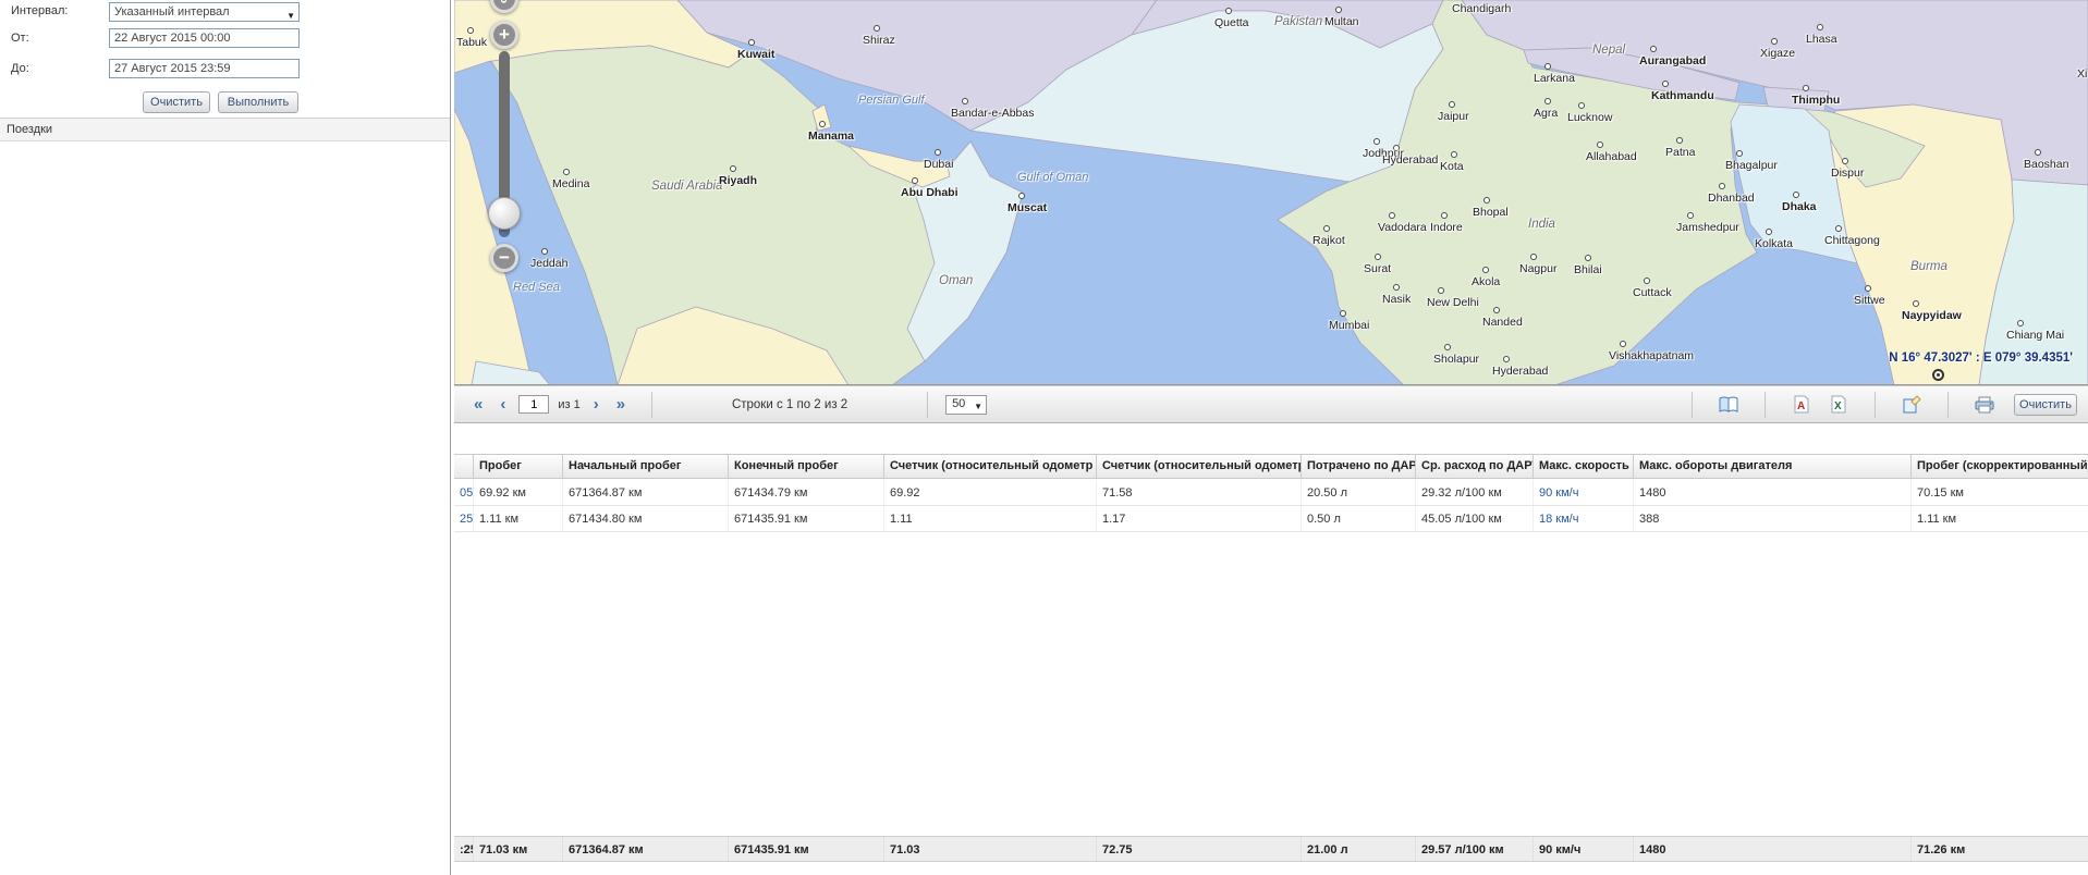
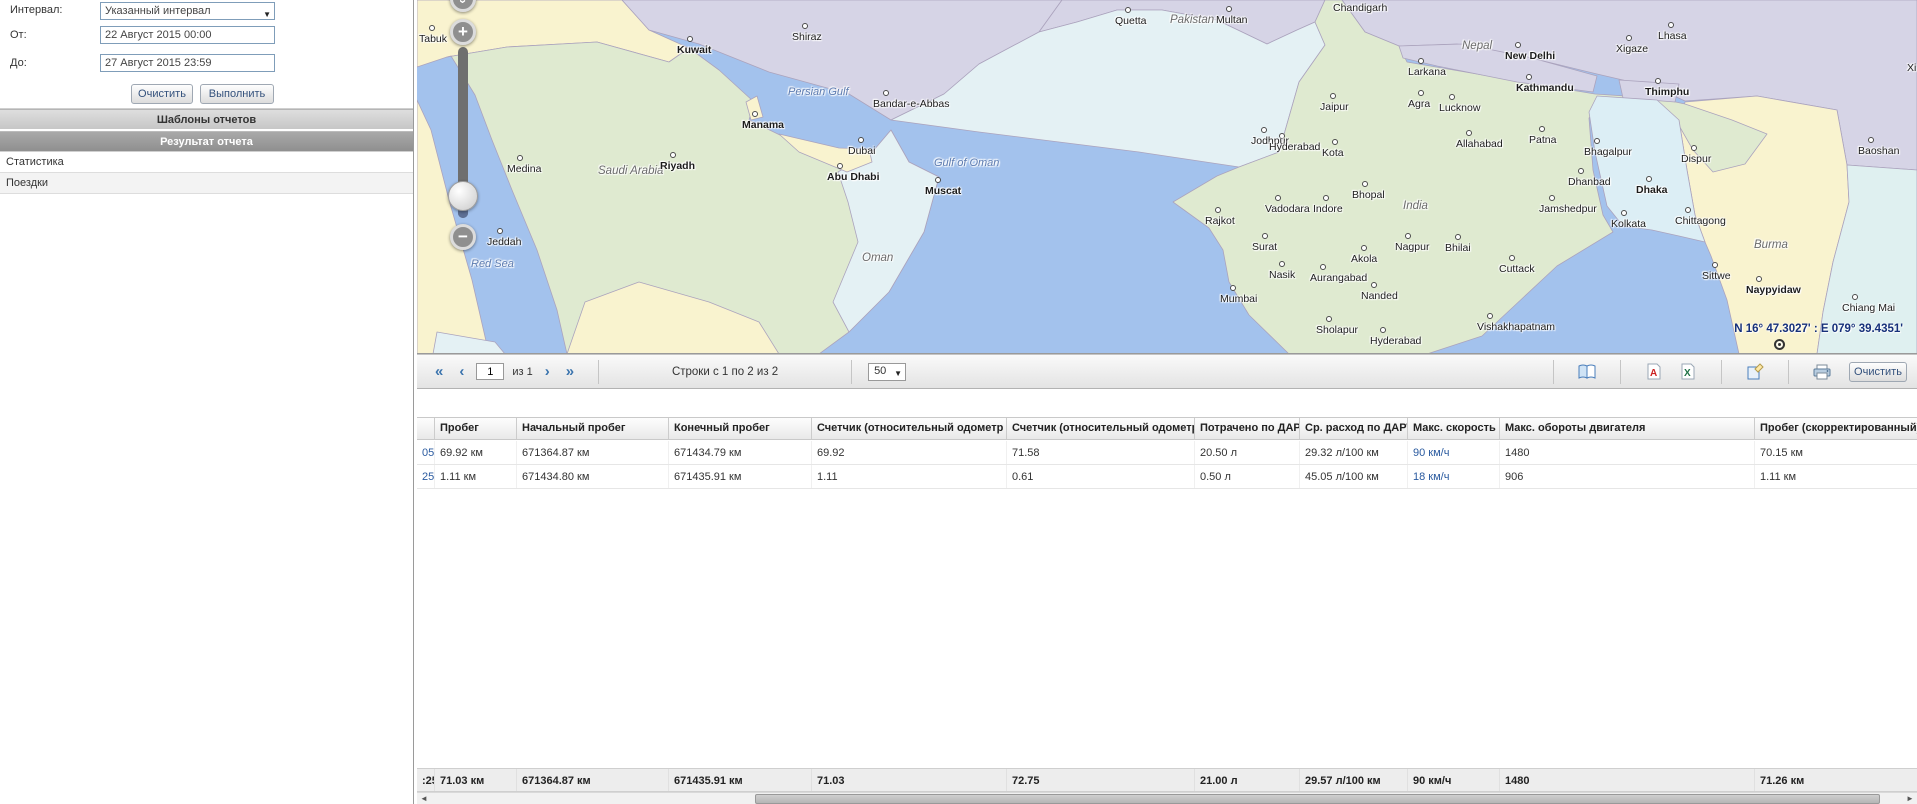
  Интервал:
  Указанный интервал
  ▼
  От:
  22 Август 2015 00:00
  До:
  27 Август 2015 23:59
  Очистить
  Выполнить
+ Шаблоны отчетов
+ Результат отчета
+ Статистика
  Поездки
  Tabuk
  Kuwait
  Shiraz
  Quetta
  Pakistan
  Multan
  Chandigarh
  Lhasa
  Xigaze
  Xi
- Aurangabad
+ New Delhi
  Nepal
  Kathmandu
  Thimphu
  Persian Gulf
  Bandar-e-Abbas
  Larkana
  Jaipur
  Agra
  Lucknow
  Manama
  Dubai
  Gulf of Oman
  Abu Dhabi
  Muscat
  Jodhpur
  Hyderabad
  Kota
  Allahabad
  Patna
  Bhagalpur
  Dispur
  Baoshan
  Saudi Arabia
  Riyadh
  Medina
  India
  Bhopal
  Indore
  Dhanbad
  Dhaka
  Jamshedpur
  Chittagong
  Kolkata
  Rajkot
  Vadodara
  Surat
  Oman
  Red Sea
  Jeddah
  Nasik
- New Delhi
+ Aurangabad
  Akola
  Nagpur
  Bhilai
  Cuttack
  Sittwe
  Naypyidaw
  Burma
  Mumbai
  Nanded
  Chiang Mai
  Sholapur
  Hyderabad
  Vishakhapatnam
  +
  −
  N 16° 47.3027' : E 079° 39.4351'
  «
  ‹
  1
  из 1
  ›
  »
  Строки с 1 по 2 из 2
  50
  ▼
  A
  X
  Очистить
  Пробег
  Начальный пробег
  Конечный пробег
  Счетчик (относительный одометр
  Счетчик (относительный одометр
  Потрачено по ДАР
  Ср. расход по ДАР
  Макс. скорость
  Макс. обороты двигателя
  Пробег (скорректированный
  05
  69.92 км
  671364.87 км
  671434.79 км
  69.92
  71.58
  20.50 л
  29.32 л/100 км
  90 км/ч
  1480
  70.15 км
  25
  1.11 км
  671434.80 км
  671435.91 км
  1.11
- 1.17
+ 0.61
  0.50 л
  45.05 л/100 км
  18 км/ч
- 388
+ 906
  1.11 км
  :25
  71.03 км
  671364.87 км
  671435.91 км
  71.03
  72.75
  21.00 л
  29.57 л/100 км
  90 км/ч
  1480
  71.26 км
+ ◄
+ ►
